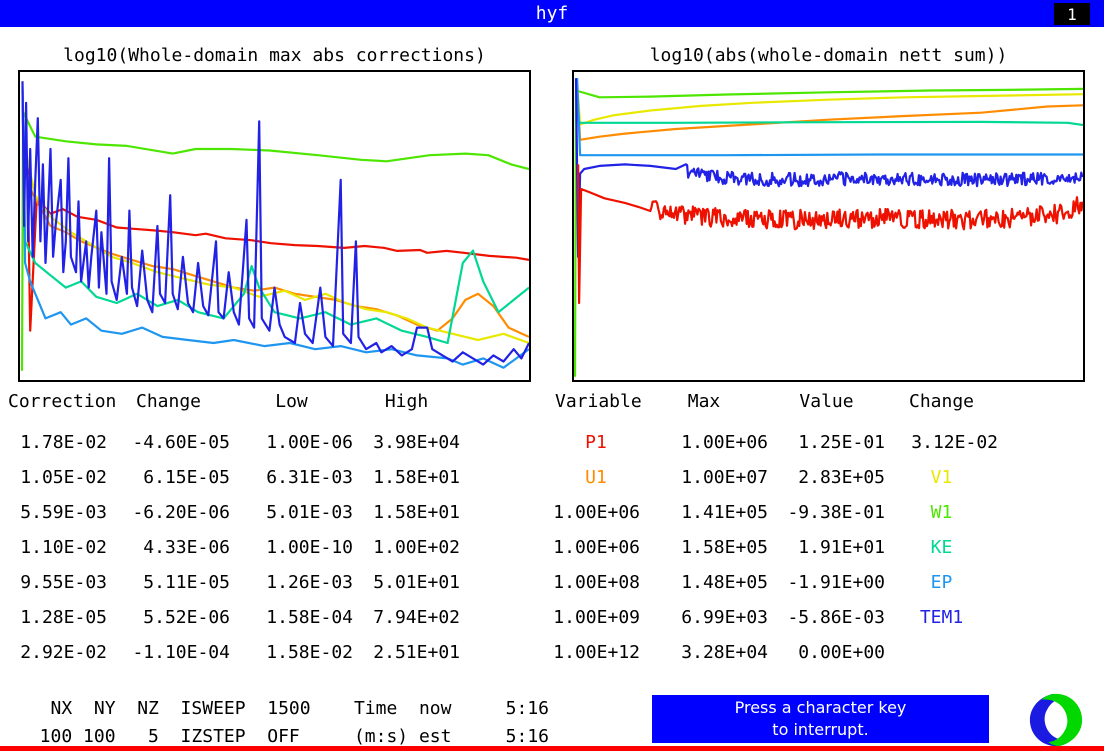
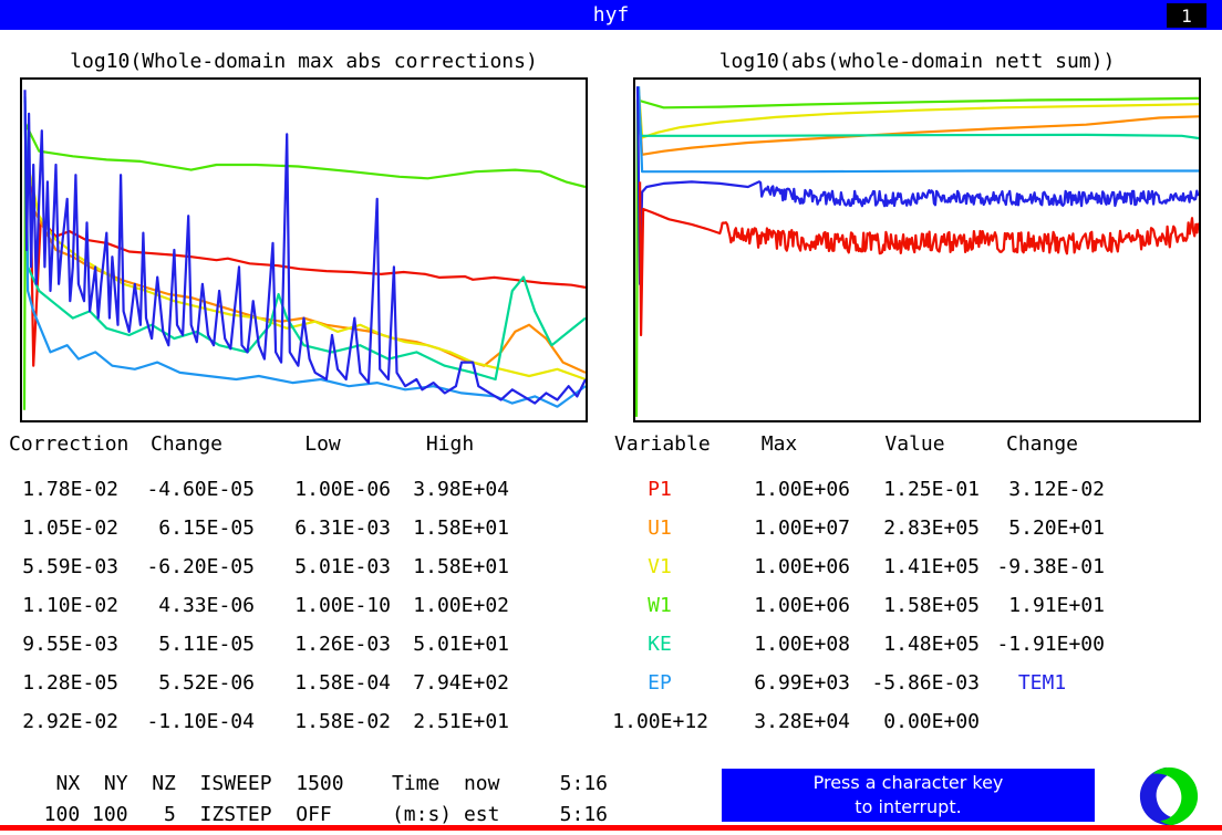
  hyf
  1
  log10(Whole-domain max abs corrections)
  log10(abs(whole-domain nett sum))
  Correctio
  Change
  Low
  High
  1.78E-02
  -4.60E-05
  1.00E-06
  3.98E+04
  1.05E-02
  6.15E-05
  6.31E-03
  1.58E+01
  5.59E-03
- -6.20E-06
+ -6.20E-05
  5.01E-03
  1.58E+01
  1.10E-02
  4.33E-06
  1.00E-10
  1.00E+02
  9.55E-03
  5.11E-05
  1.26E-03
  5.01E+01
  1.28E-05
  5.52E-06
  1.58E-04
  7.94E+02
  2.92E-02
  -1.10E-04
  1.58E-02
  2.51E+01
  Variable
  Max
  Value
  Change
  P1
  1.00E+06
  1.25E-01
  3.12E-02
  U1
  1.00E+07
  2.83E+05
+ 5.20E+01
  V1
  1.00E+06
  1.41E+05
  -9.38E-01
  W1
  1.00E+06
  1.58E+05
  1.91E+01
  KE
  1.00E+08
  1.48E+05
  -1.91E+00
  EP
- 1.00E+09
  6.99E+03
  -5.86E-03
  TEM1
  1.00E+12
  3.28E+04
  0.00E+00
  NX NY NZ ISWEEP 1500 Time now 5:16
  100 100 5 IZSTEP OFF (m:s) est 5:16
  Press a character key
  to interrupt.
